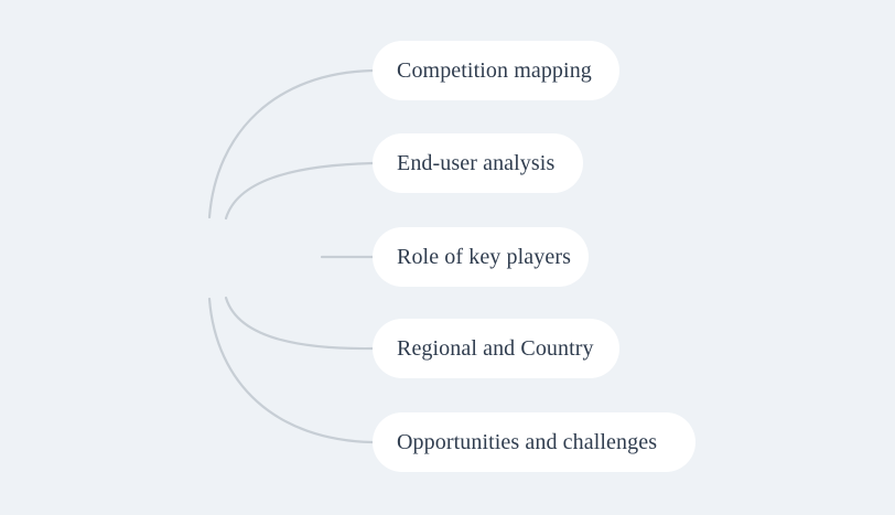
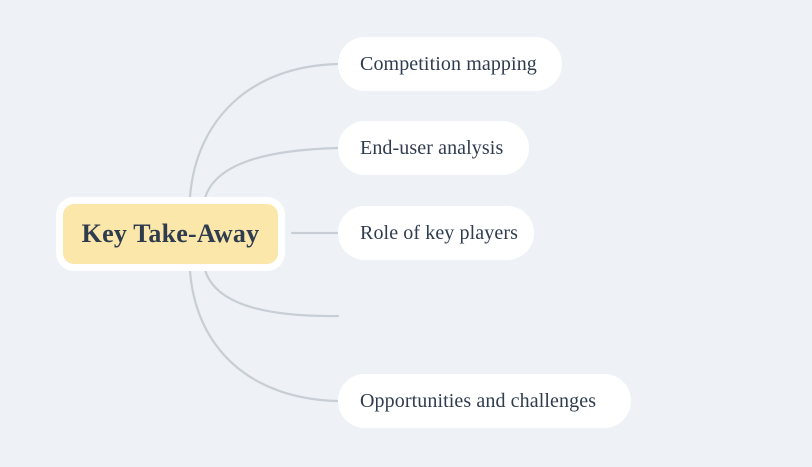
+ Key Take-Away
  Competition mapping
  End-user analysis
  Role of key players
- Regional and Country
  Opportunities and challenges
